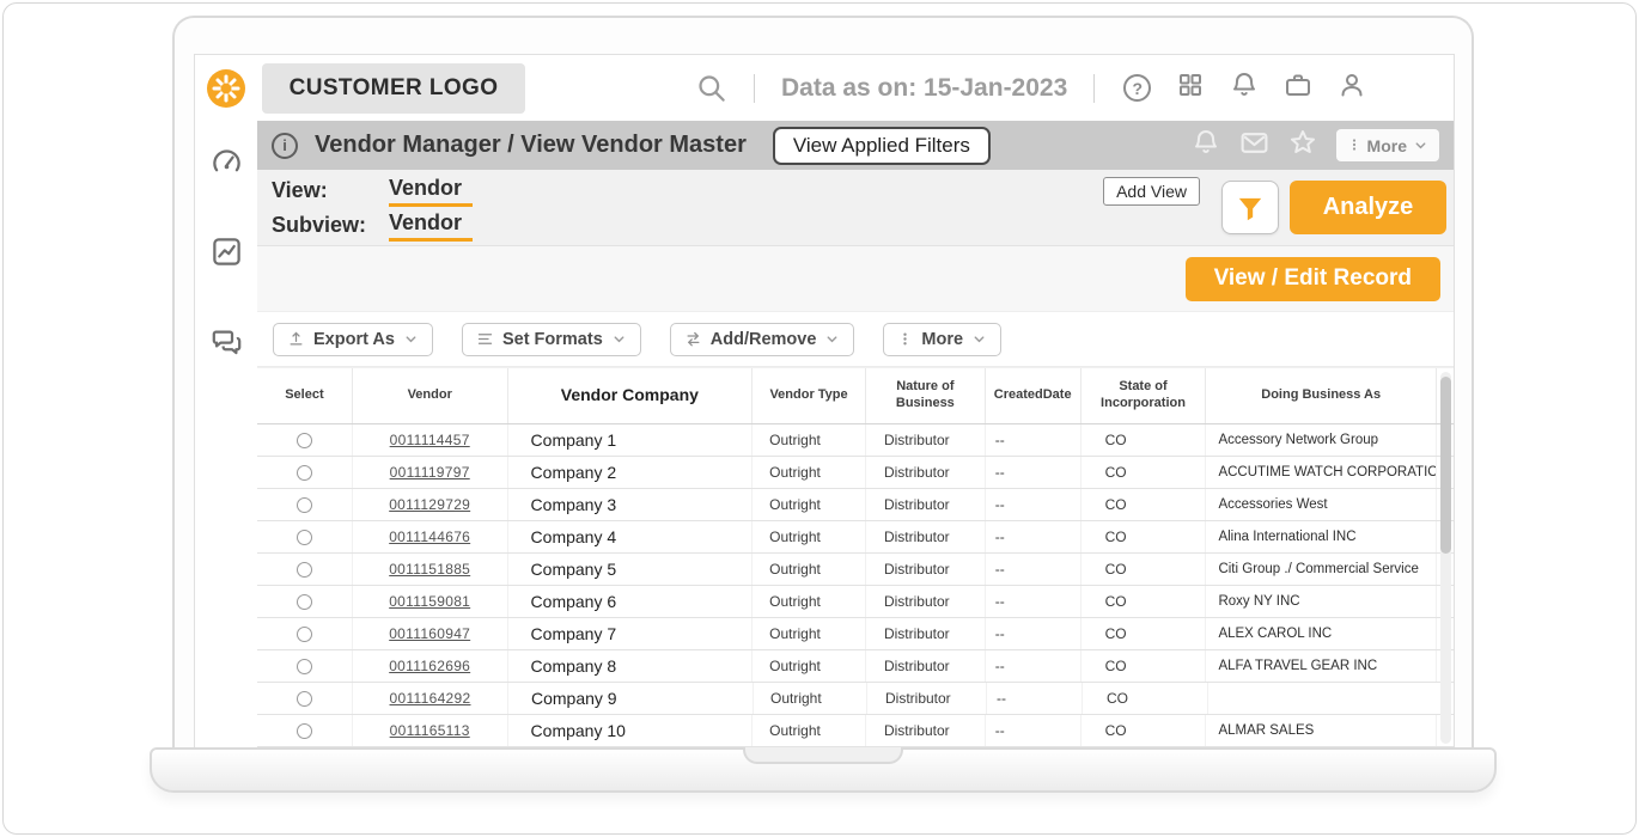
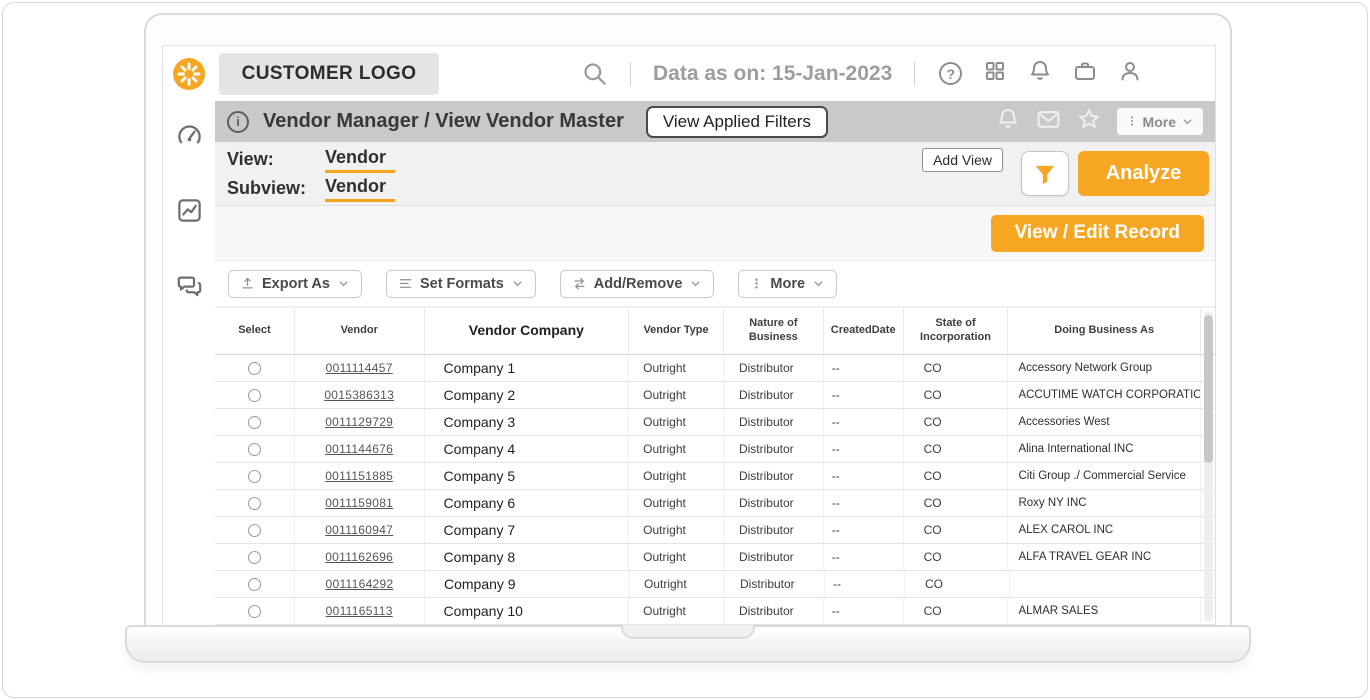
  CUSTOMER LOGO
  Data as on: 15-Jan-2023
  ?
  i
  Vendor Manager / View Vendor Master
  View Applied Filters
  More
  View:
  Vendor
  Subview:
  Vendor
  Add View
  Analyze
  View / Edit Record
  Export As
  Set Formats
  Add/Remove
  More
  Select
  Vendor
  Vendor Company
  Vendor Type
  Nature of Business
  CreatedDate
  State of Incorporation
  Doing Business As
  0011114457
  Company 1
  Outright
  Distributor
  --
  CO
  Accessory Network Group
- 0011119797
+ 0015386313
  Company 2
  Outright
  Distributor
  --
  CO
  ACCUTIME WATCH CORPORATIO
  0011129729
  Company 3
  Outright
  Distributor
  --
  CO
  Accessories West
  0011144676
  Company 4
  Outright
  Distributor
  --
  CO
  Alina International INC
  0011151885
  Company 5
  Outright
  Distributor
  --
  CO
  Citi Group ./ Commercial Service
  0011159081
  Company 6
  Outright
  Distributor
  --
  CO
  Roxy NY INC
  0011160947
  Company 7
  Outright
  Distributor
  --
  CO
  ALEX CAROL INC
  0011162696
  Company 8
  Outright
  Distributor
  --
  CO
  ALFA TRAVEL GEAR INC
  0011164292
  Company 9
  Outright
  Distributor
  --
  CO
  0011165113
  Company 10
  Outright
  Distributor
  --
  CO
  ALMAR SALES
